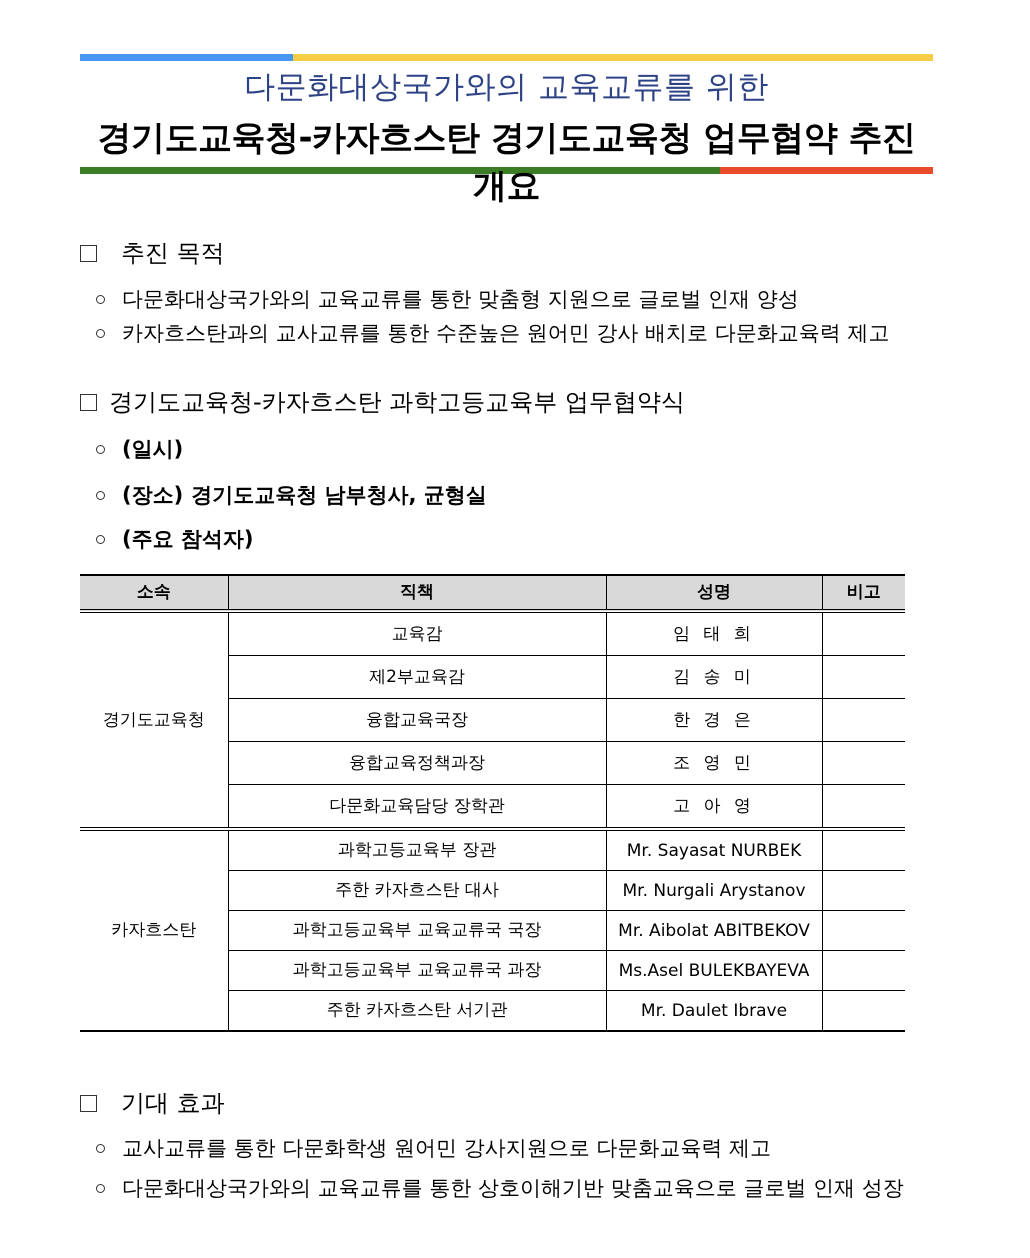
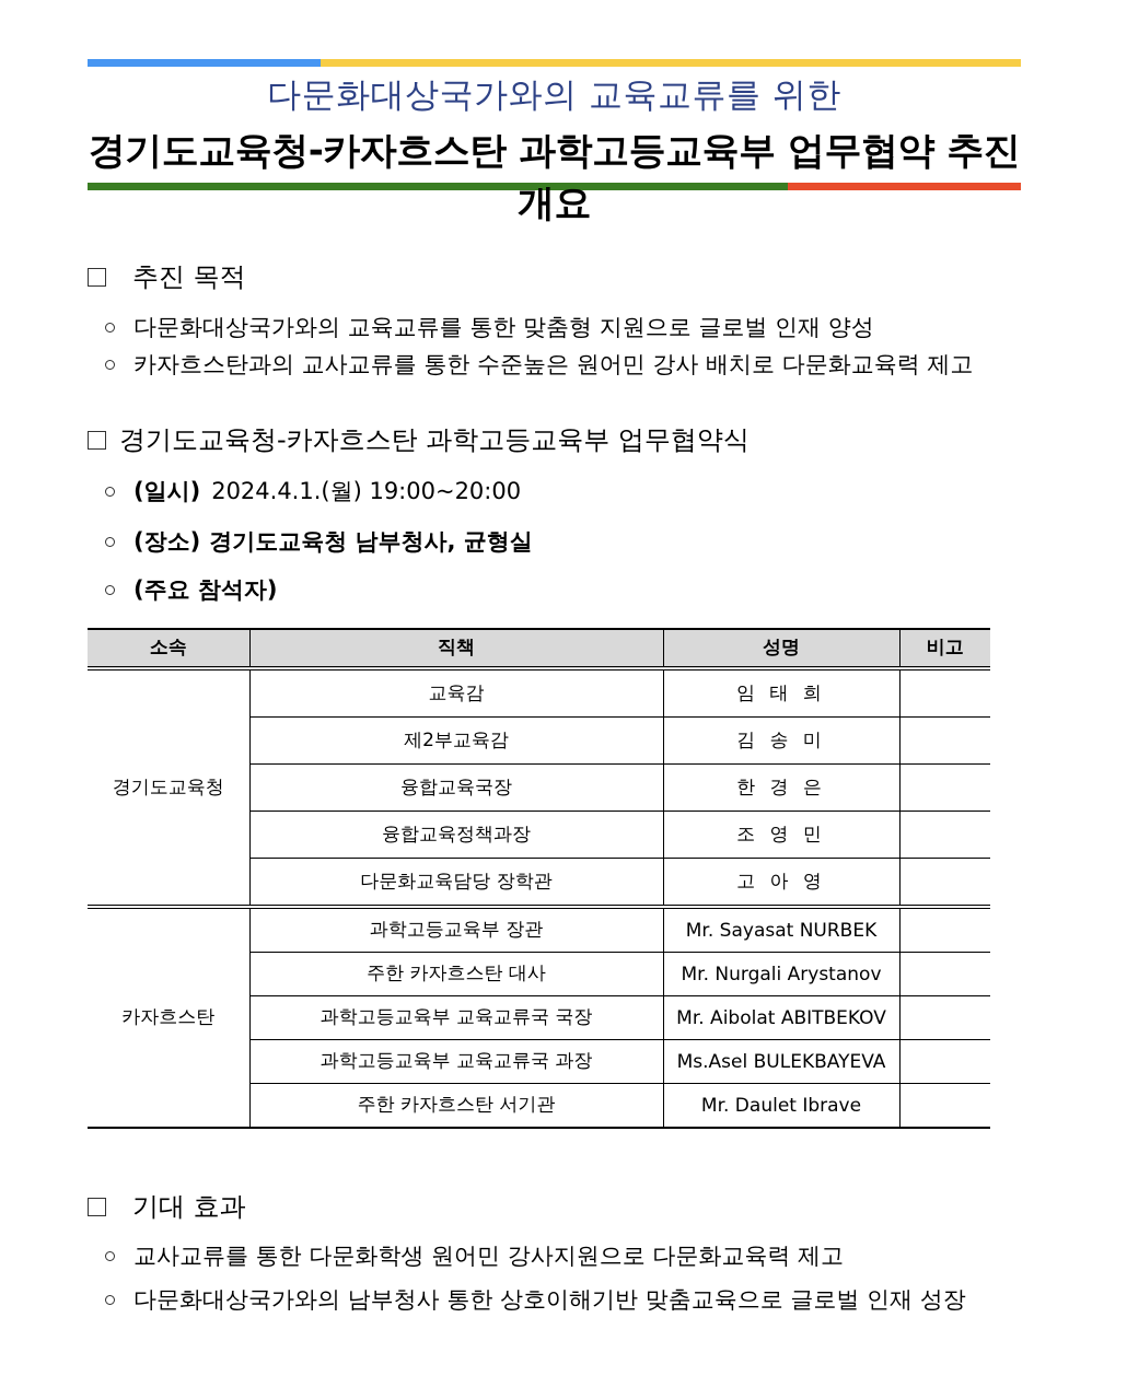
  다문화대상국가와의 교육교류를 위한
- 경기도교육청-카자흐스탄 경기도교육청 업무협약 추진 개요
+ 경기도교육청-카자흐스탄 과학고등교육부 업무협약 추진 개요
  추진 목적
  다문화대상국가와의 교육교류를 통한 맞춤형 지원으로 글로벌 인재 양성
  카자흐스탄과의 교사교류를 통한 수준높은 원어민 강사 배치로 다문화교육력 제고
  경기도교육청-카자흐스탄 과학고등교육부 업무협약식
  (일시)
+ 2024.4.1.(월) 19:00~20:00
  (장소)
  경기도교육청 남부청사, 균형실
  (주요 참석자)
  소속	직책	성명	비고
  경기도교육청	교육감	임 태 희
  제2부교육감	김 송 미
  융합교육국장	한 경 은
  융합교육정책과장	조 영 민
  다문화교육담당 장학관	고 아 영
  카자흐스탄	과학고등교육부 장관	Mr. Sayasat NURBEK
  주한 카자흐스탄 대사	Mr. Nurgali Arystanov
  과학고등교육부 교육교류국 국장	Mr. Aibolat ABITBEKOV
  과학고등교육부 교육교류국 과장	Ms.Asel BULEKBAYEVA
  주한 카자흐스탄 서기관	Mr. Daulet Ibrave
  기대 효과
  교사교류를 통한 다문화학생 원어민 강사지원으로 다문화교육력 제고
- 다문화대상국가와의 교육교류를 통한 상호이해기반 맞춤교육으로 글로벌 인재 성장
+ 다문화대상국가와의 남부청사 통한 상호이해기반 맞춤교육으로 글로벌 인재 성장
